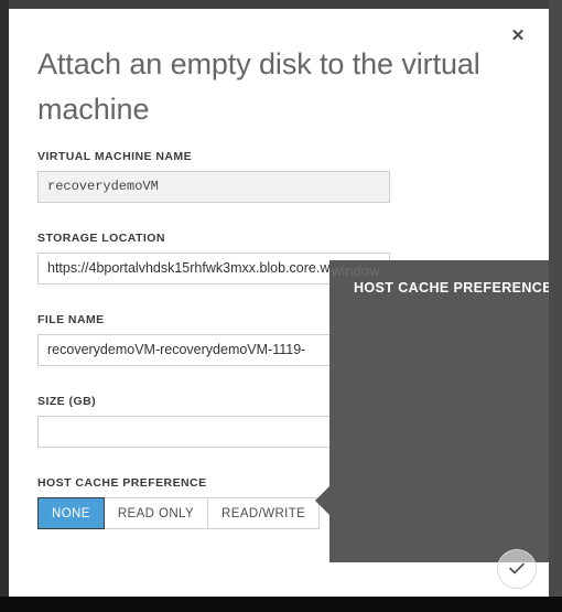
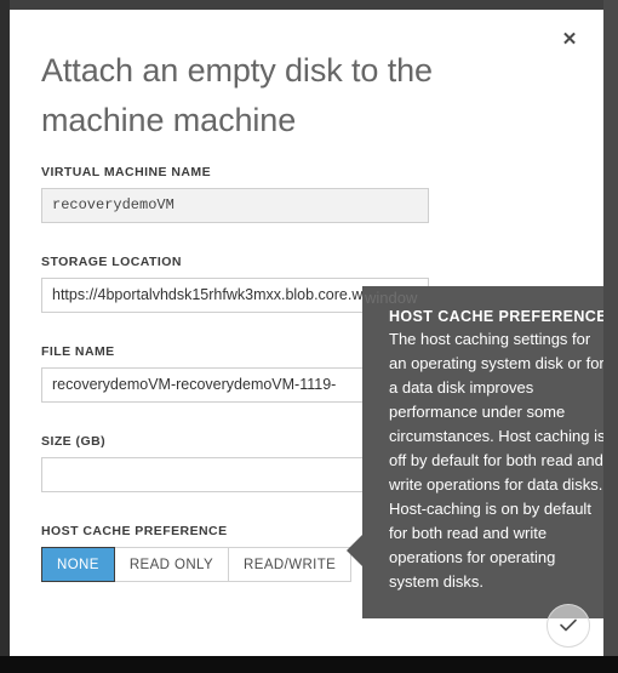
  ✕
- Attach an empty disk to the virtual machine
+ Attach an empty disk to the machine machine
  VIRTUAL MACHINE NAME
  recoverydemoVM
  STORAGE LOCATION
  https://4bportalvhdsk15rhfwk3mxx.blob.core.w
  FILE NAME
  recoverydemoVM-recoverydemoVM-1119-
  SIZE (GB)
  HOST CACHE PREFERENCE
  NONE
  READ ONLY
  READ/WRITE
  HOST CACHE PREFERENCE
+ The host caching settings for an operating system disk or for a data disk improves performance under some circumstances. Host caching is off by default for both read and write operations for data disks. Host-caching is on by default for both read and write operations for operating system disks.
